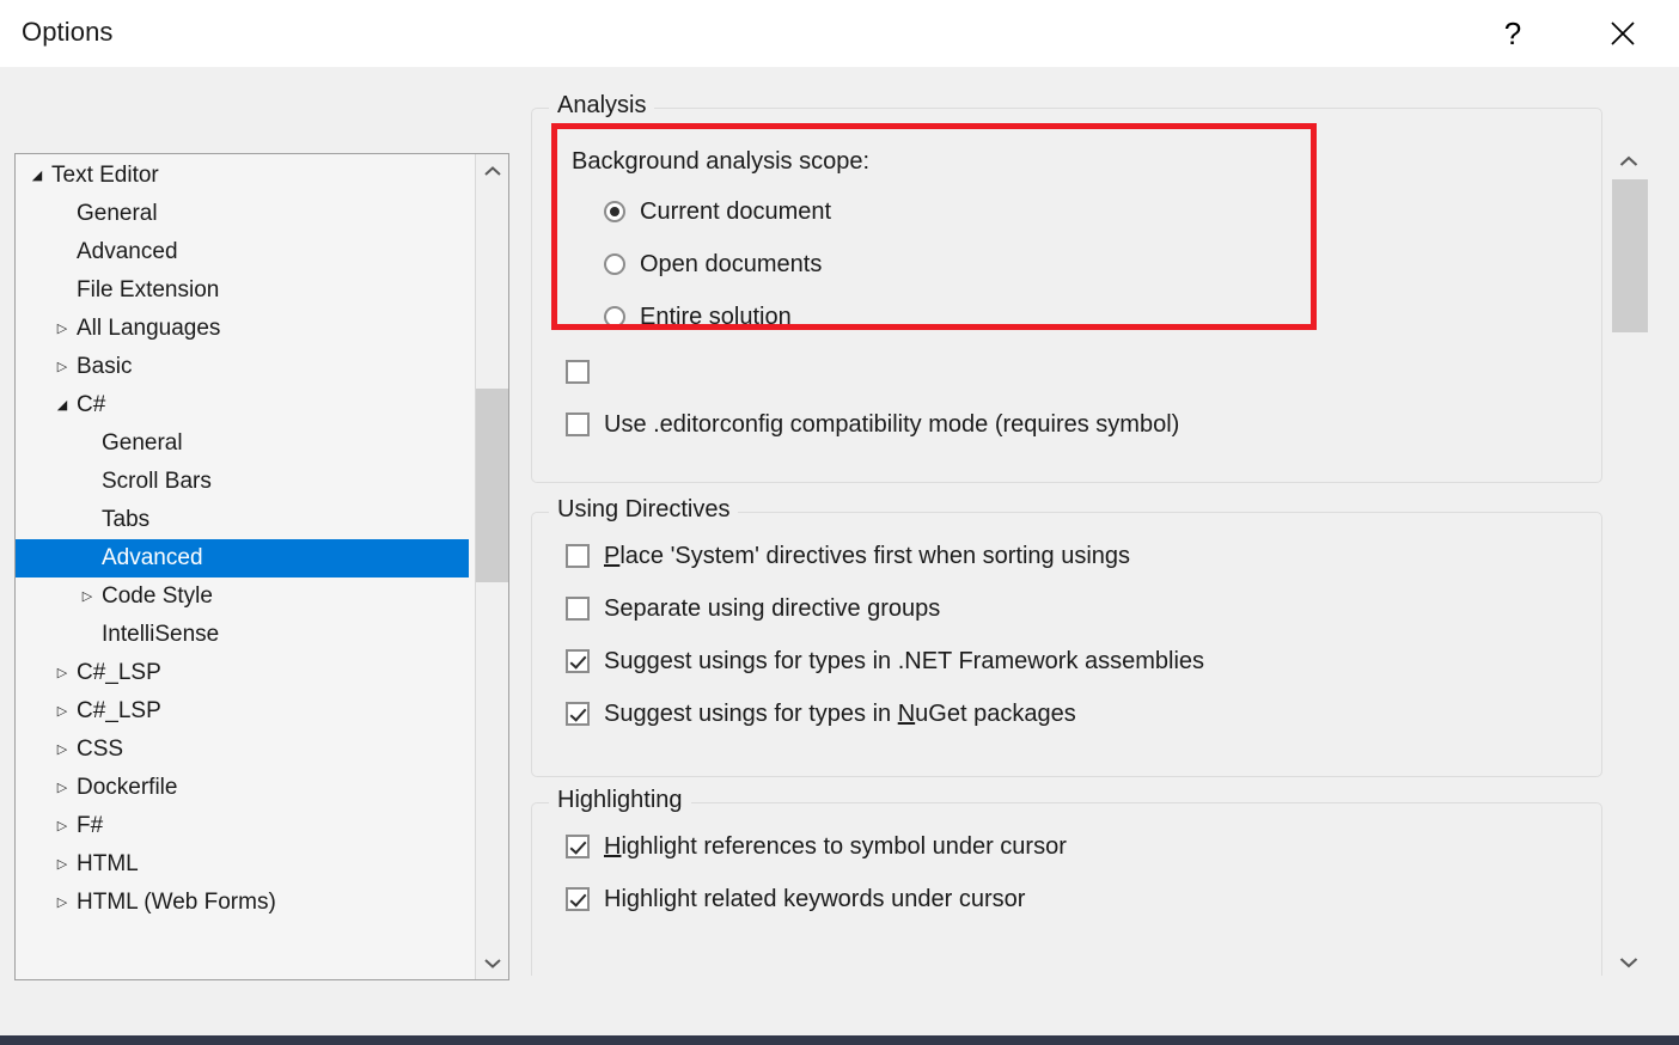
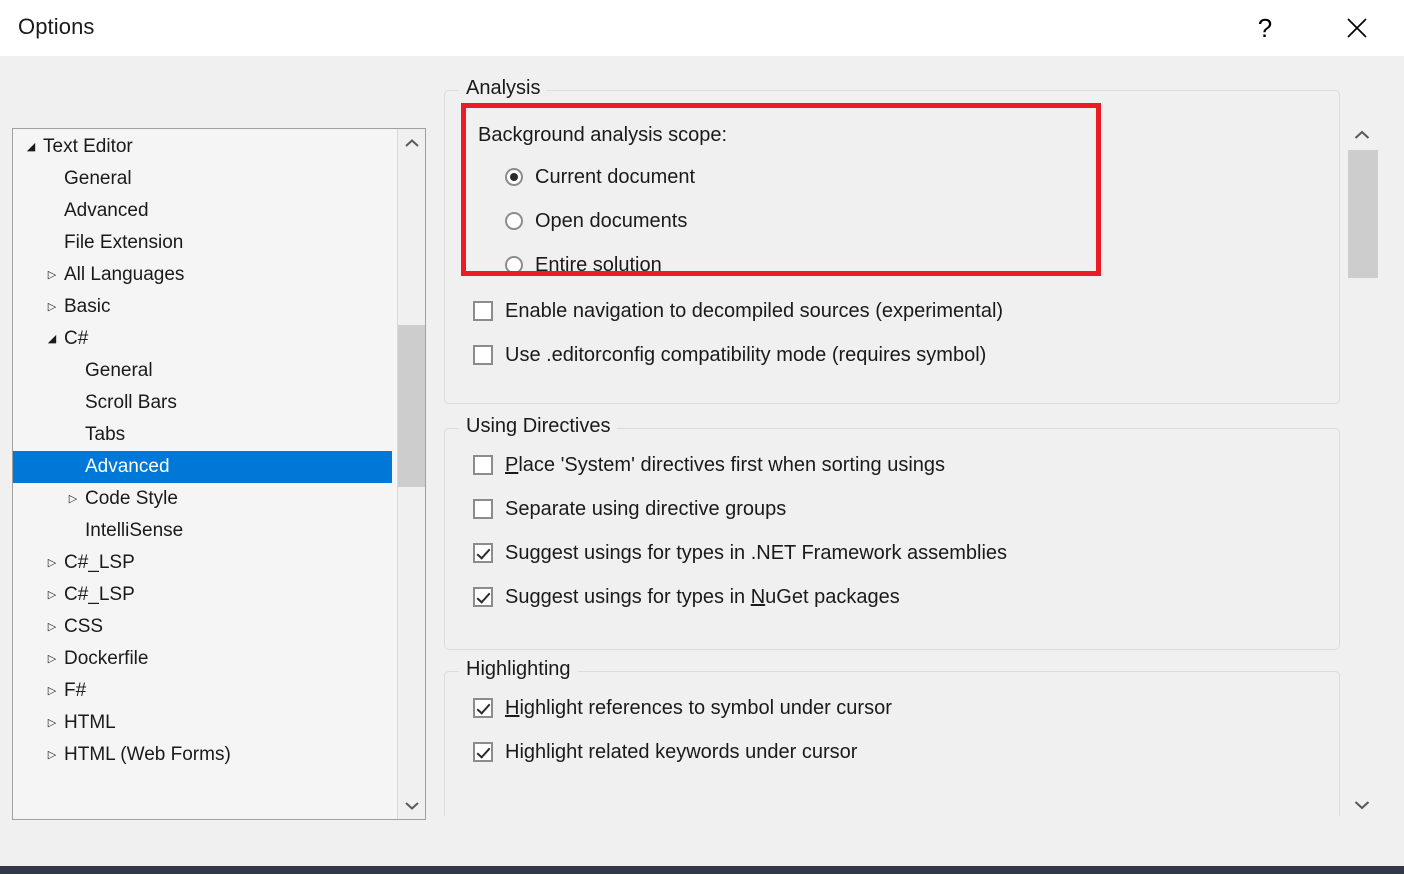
  Options
  ?
  ◢
  Text Editor
  General
  Advanced
  File Extension
  ▷
  All Languages
  ▷
  Basic
  ◢
  C#
  General
  Scroll Bars
  Tabs
  Advanced
  ▷
  Code Style
  IntelliSense
  ▷
  C#_LSP
  ▷
  C#_LSP
  ▷
  CSS
  ▷
  Dockerfile
  ▷
  F#
  ▷
  HTML
  ▷
  HTML (Web Forms)
  Analysis
  Background analysis scope:
  Current document
  Open documents
  Entire solution
+ Enable navigation to decompiled sources (experimental)
  Use .editorconfig compatibility mode (requires symbol)
  Using Directives
  Place 'System' directives first when sorting usings
  Separate using directive groups
  Suggest usings for types in .NET Framework assemblies
  Suggest usings for types in NuGet packages
  Highlighting
  Highlight references to symbol under cursor
  Highlight related keywords under cursor
